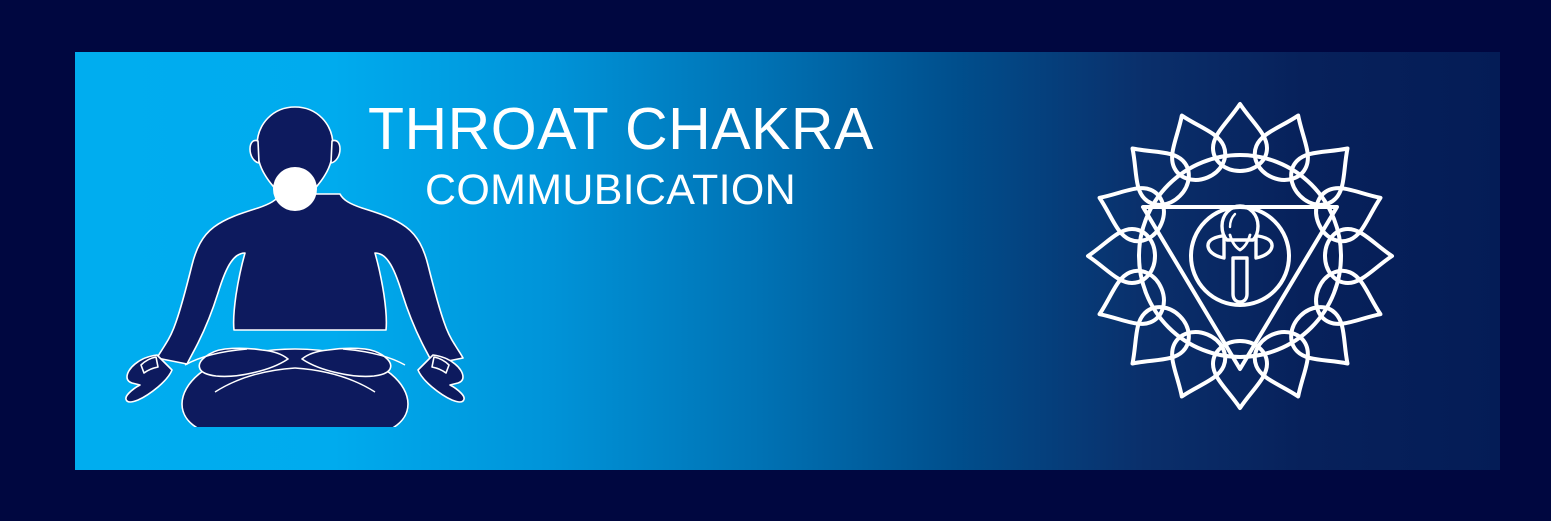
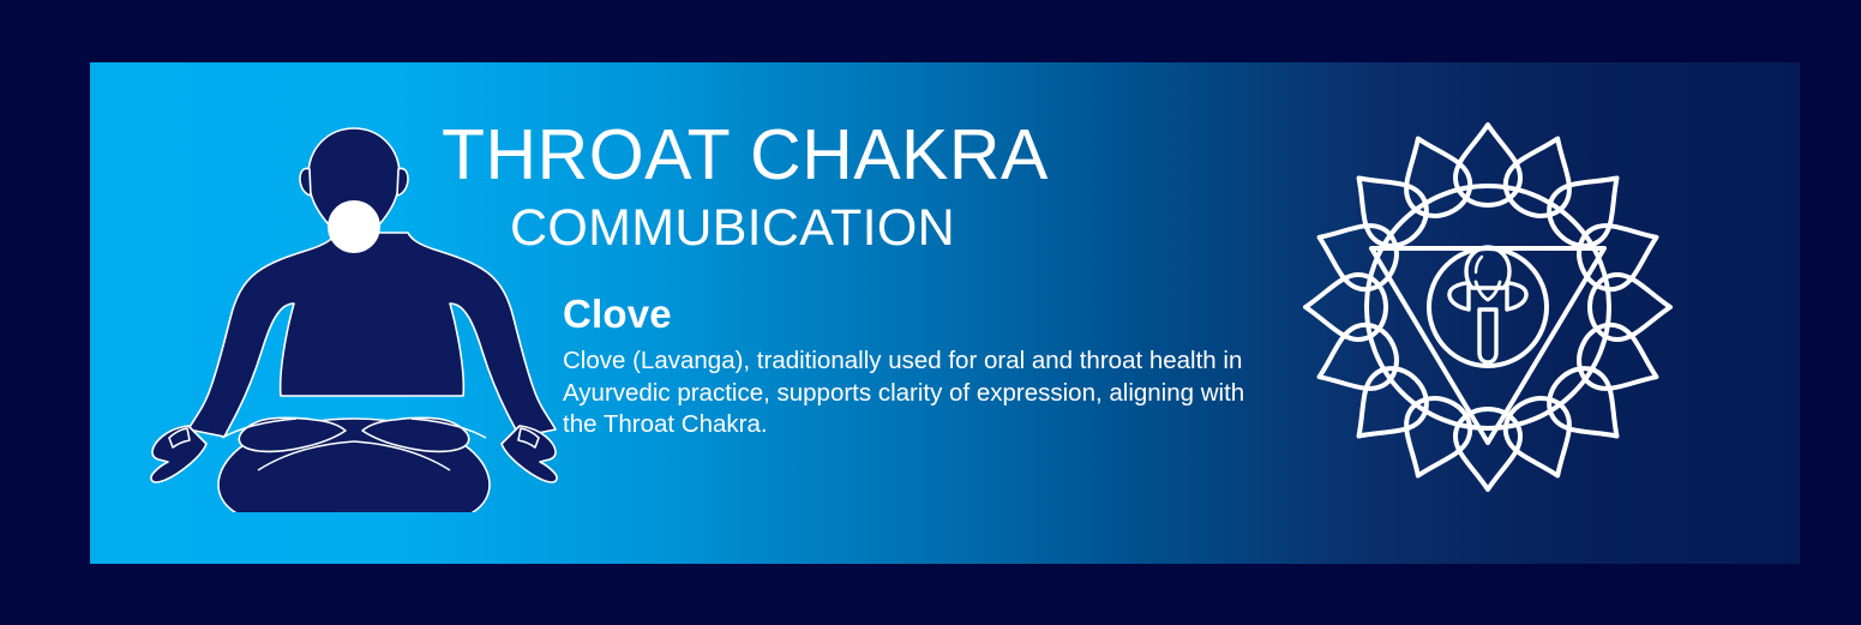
  THROAT CHAKRA
  COMMUBICATION
+ Clove
+ Clove (Lavanga), traditionally used for oral and throat health in Ayurvedic practice, supports clarity of expression, aligning with the Throat Chakra.
